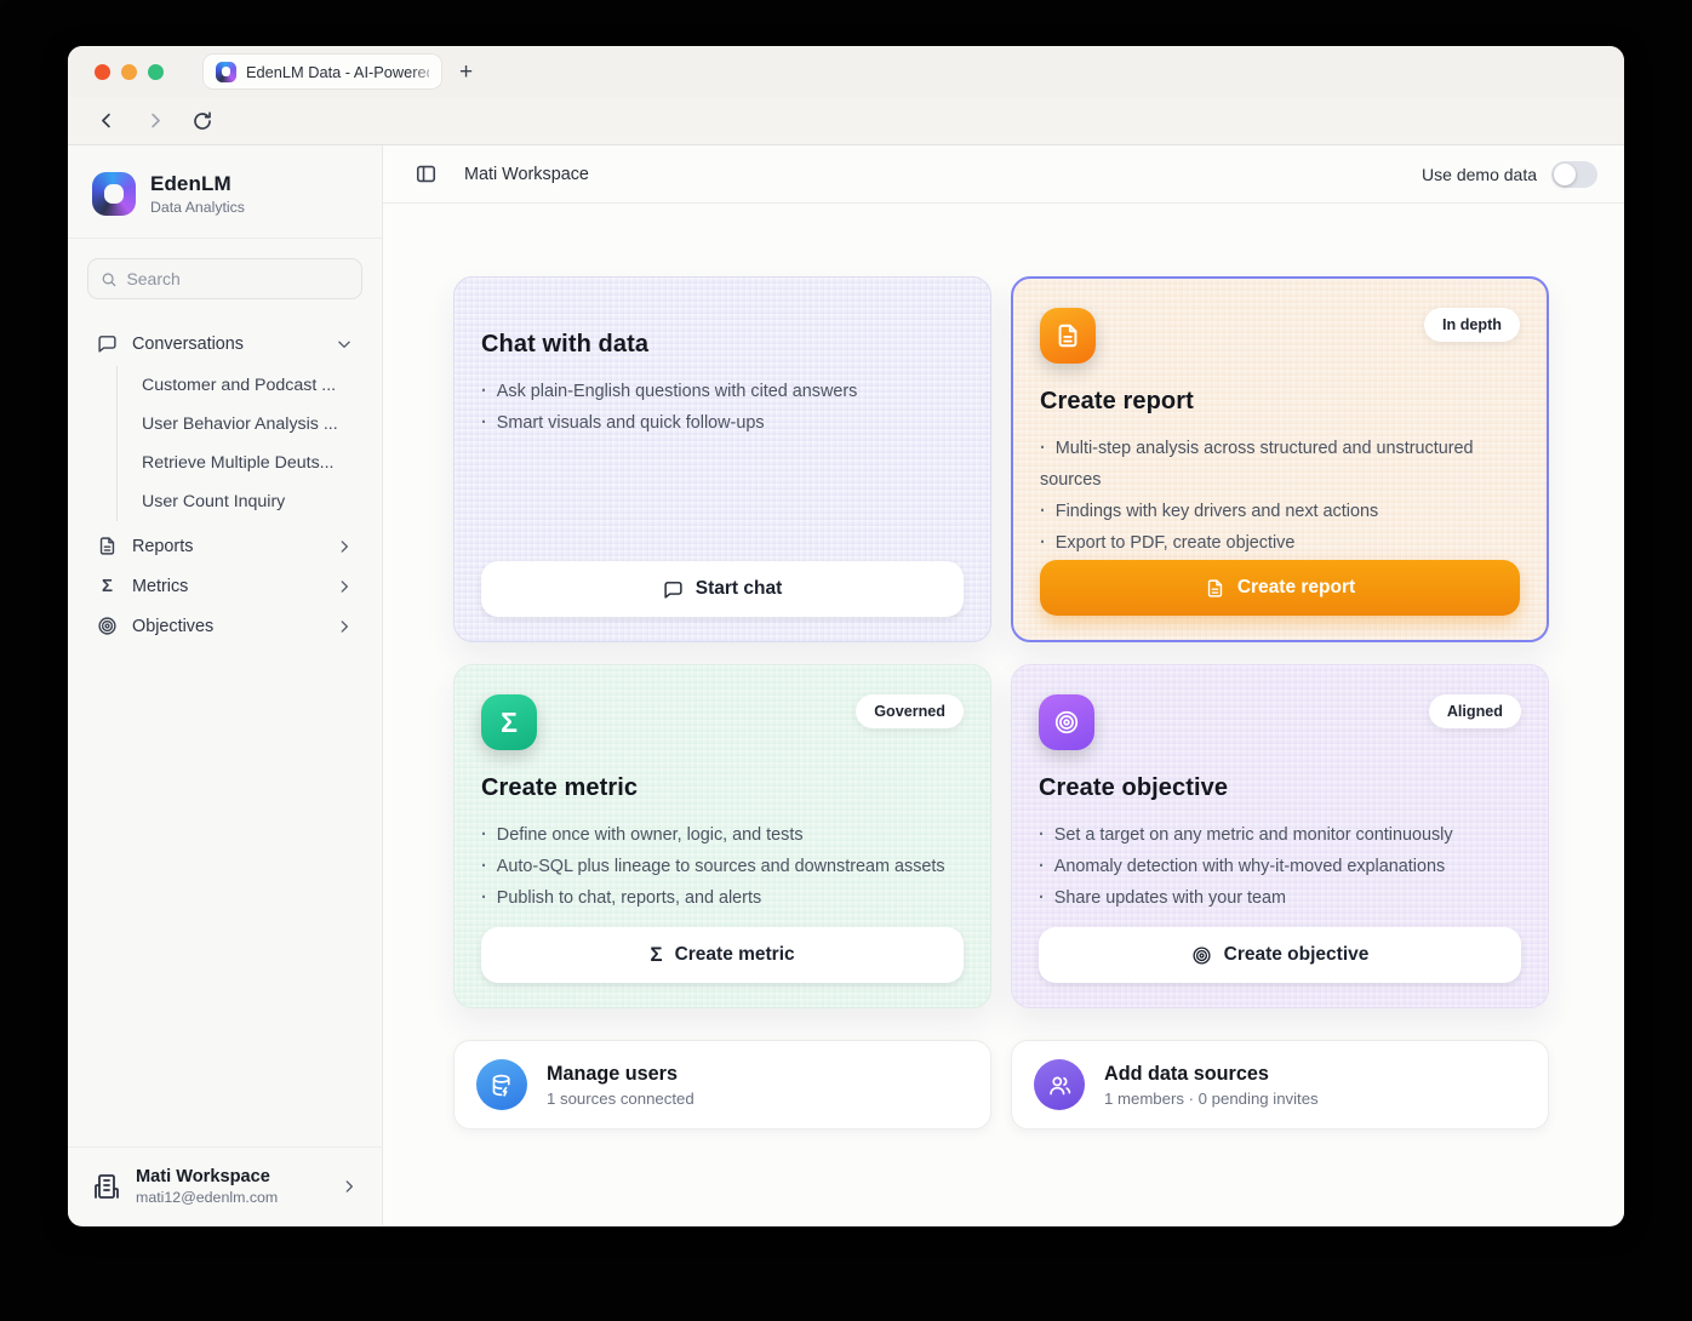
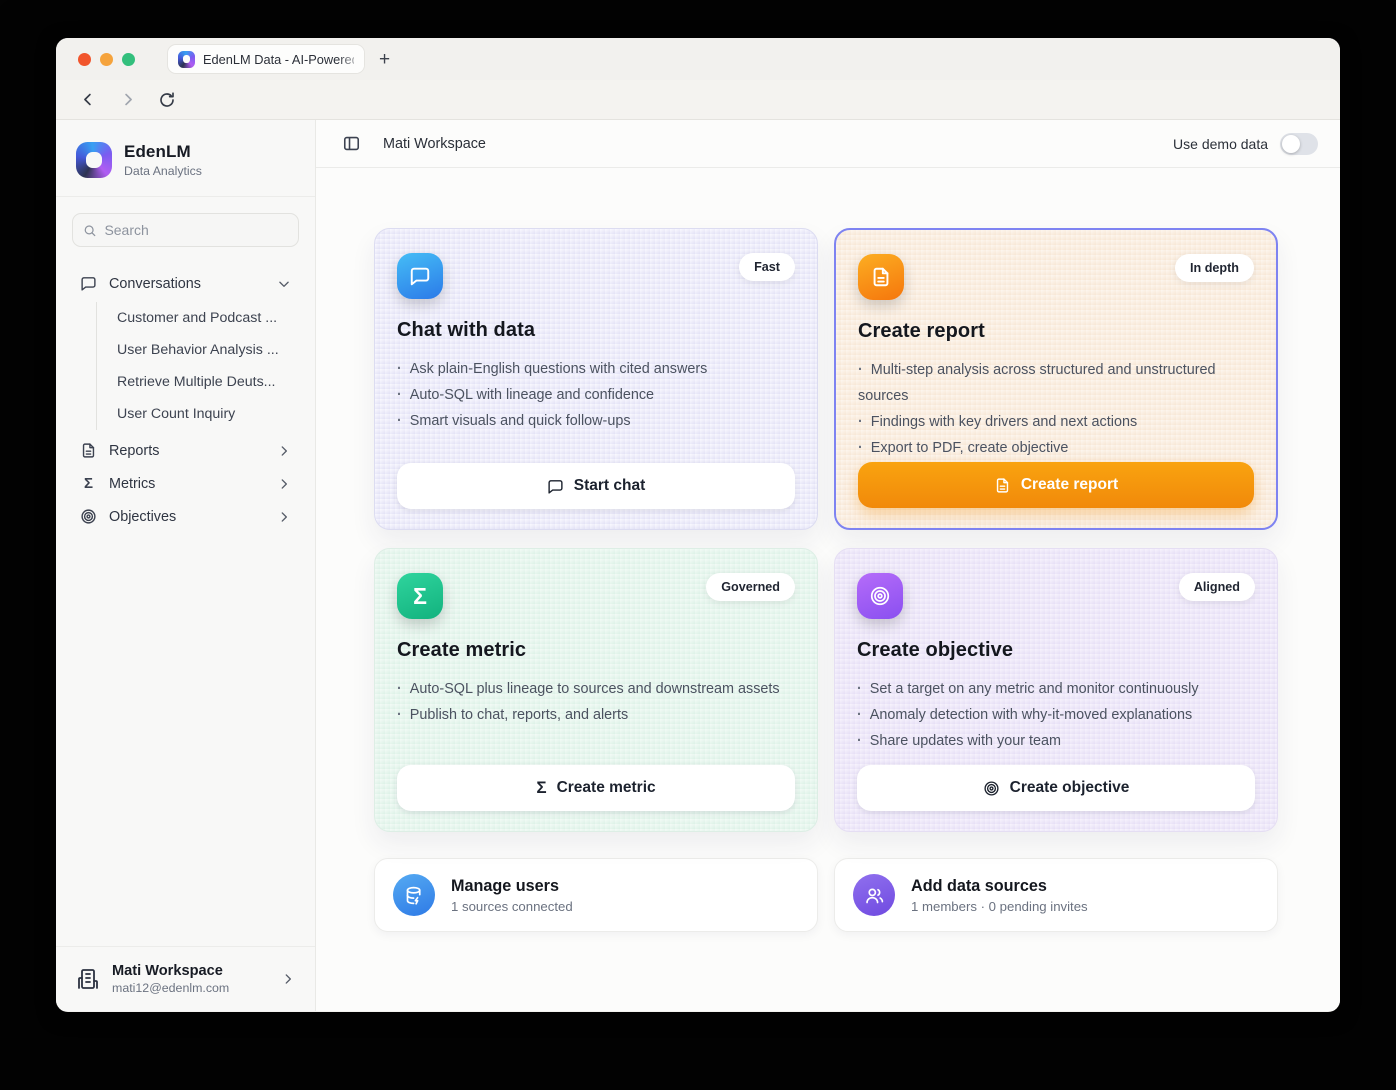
  EdenLM Data - AI-Powe
  +
  EdenLM
  Data Analytics
  Search
  Conversations
  Customer and Podcast ...
  User Behavior Analysis ...
  Retrieve Multiple Deuts...
  User Count Inquiry
  Reports
  Σ
  Metrics
  Objectives
  Mati Workspace
  mati12@edenlm.com
  Mati Workspace
  Use demo data
+ Fast
  Chat with data
  Ask plain-English questions with cited answers
+ Auto-SQL with lineage and confidence
  Smart visuals and quick follow-ups
  Start chat
  In depth
  Create report
  Multi-step analysis across structured and unstructured sources
  Findings with key drivers and next actions
  Export to PDF, create objective
  Create report
  Σ
  Governed
  Create metric
- Define once with owner, logic, and tests
  Auto-SQL plus lineage to sources and downstream assets
  Publish to chat, reports, and alerts
  Σ
  Create metric
  Aligned
  Create objective
  Set a target on any metric and monitor continuously
  Anomaly detection with why-it-moved explanations
  Share updates with your team
  Create objective
  Manage users
  1 sources connected
  Add data sources
  1 members · 0 pending invites
